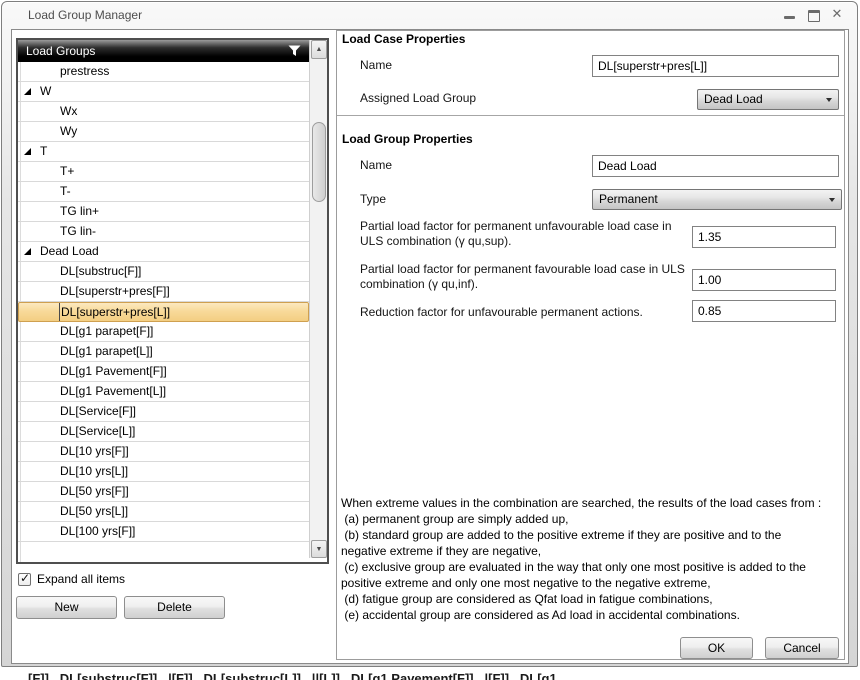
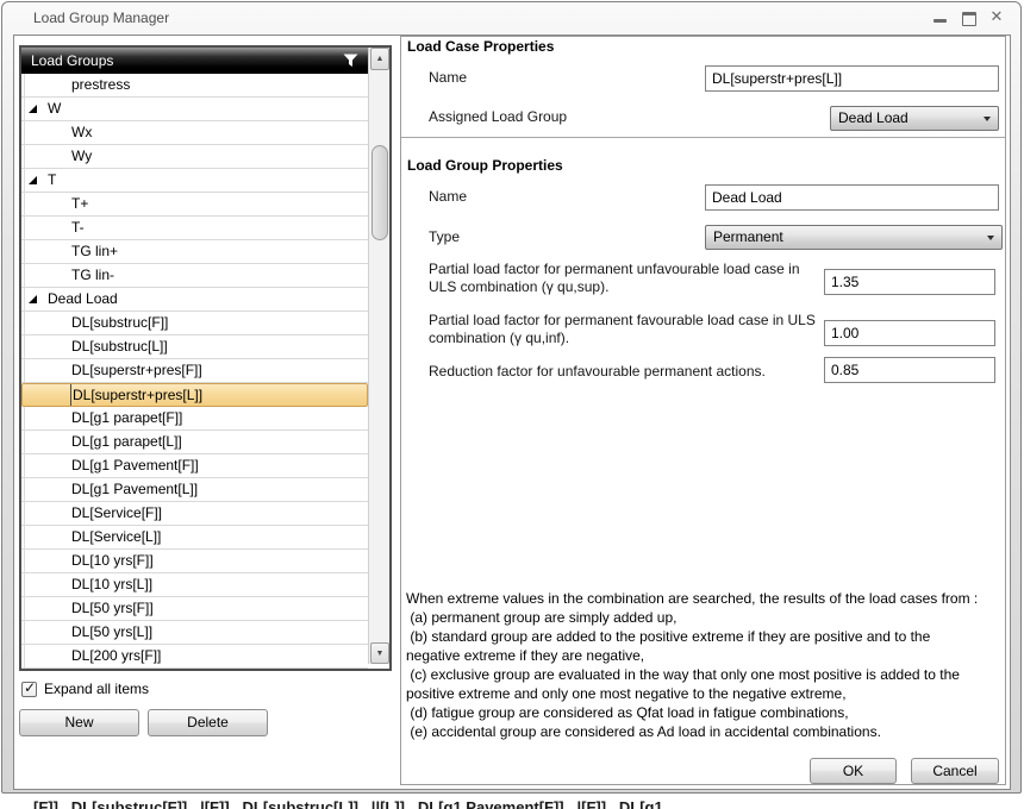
  [F]] DL[substruc[F]] |[F]] DL[substruc[L]] ||[L]] DL[g1 Pavement[F]] |[F]] DL[g1
  Load Group Manager
  ✕
  Load Groups
  prestress
  W
  Wx
  Wy
  T
  T+
  T-
  TG lin+
  TG lin-
  Dead Load
  DL[substruc[F]]
+ DL[substruc[L]]
  DL[superstr+pres[F]]
  DL[superstr+pres[L]]
  DL[g1 parapet[F]]
  DL[g1 parapet[L]]
  DL[g1 Pavement[F]]
  DL[g1 Pavement[L]]
  DL[Service[F]]
  DL[Service[L]]
  DL[10 yrs[F]]
  DL[10 yrs[L]]
  DL[50 yrs[F]]
  DL[50 yrs[L]]
- DL[100 yrs[F]]
+ DL[200 yrs[F]]
  ✓
  Expand all items
  New
  Delete
  Load Case Properties
  Name
  DL[superstr+pres[L]]
  Assigned Load Group
  Dead Load
  Load Group Properties
  Name
  Dead Load
  Type
  Permanent
  Partial load factor for permanent unfavourable load case in ULS combination (γ qu,sup).
  1.35
  Partial load factor for permanent favourable load case in ULS combination (γ qu,inf).
  1.00
  Reduction factor for unfavourable permanent actions.
  0.85
  When extreme values in the combination are searched, the results of the load cases from :
  (a) permanent group are simply added up,
  (b) standard group are added to the positive extreme if they are positive and to the
  negative extreme if they are negative,
  (c) exclusive group are evaluated in the way that only one most positive is added to the
  positive extreme and only one most negative to the negative extreme,
  (d) fatigue group are considered as Qfat load in fatigue combinations,
  (e) accidental group are considered as Ad load in accidental combinations.
  OK
  Cancel
